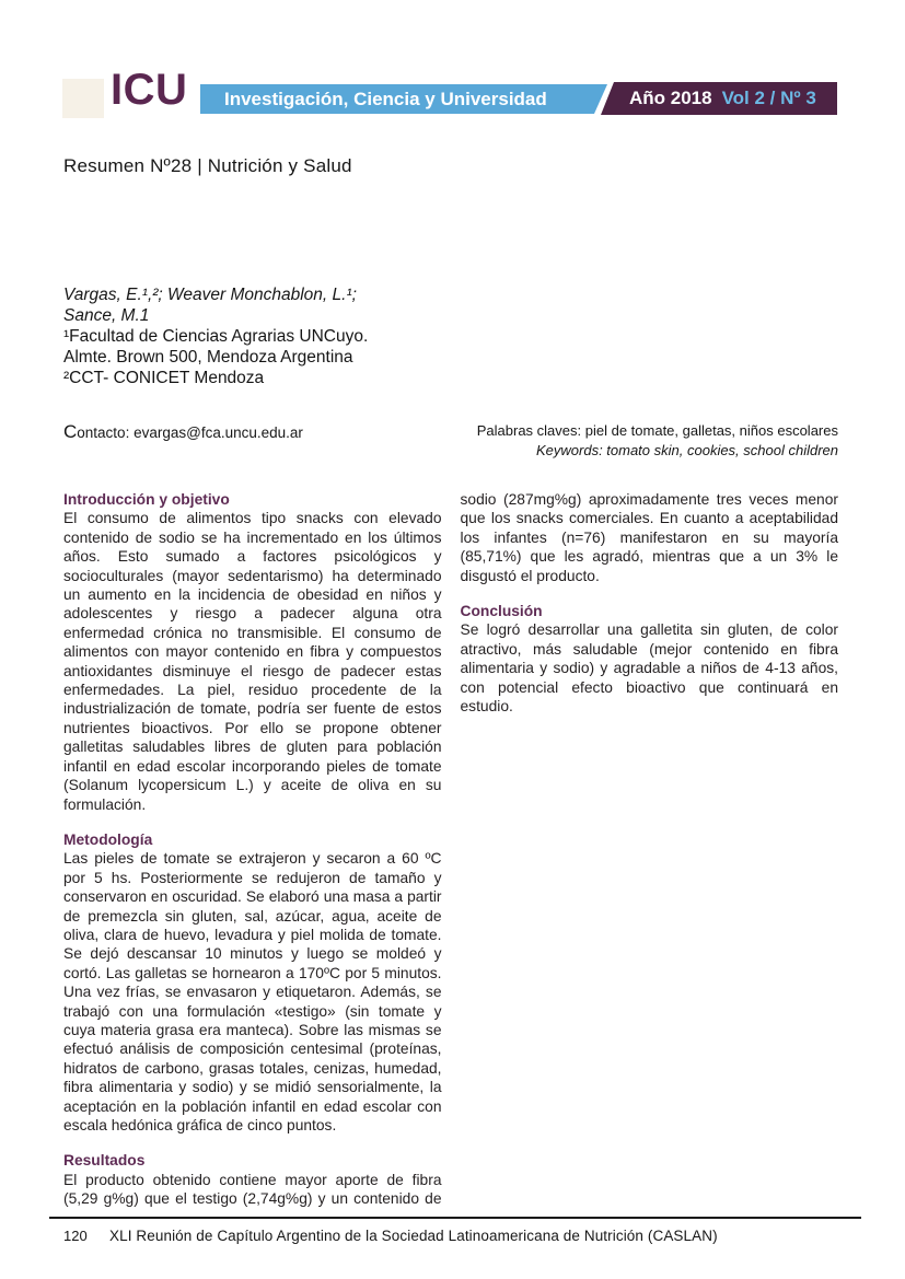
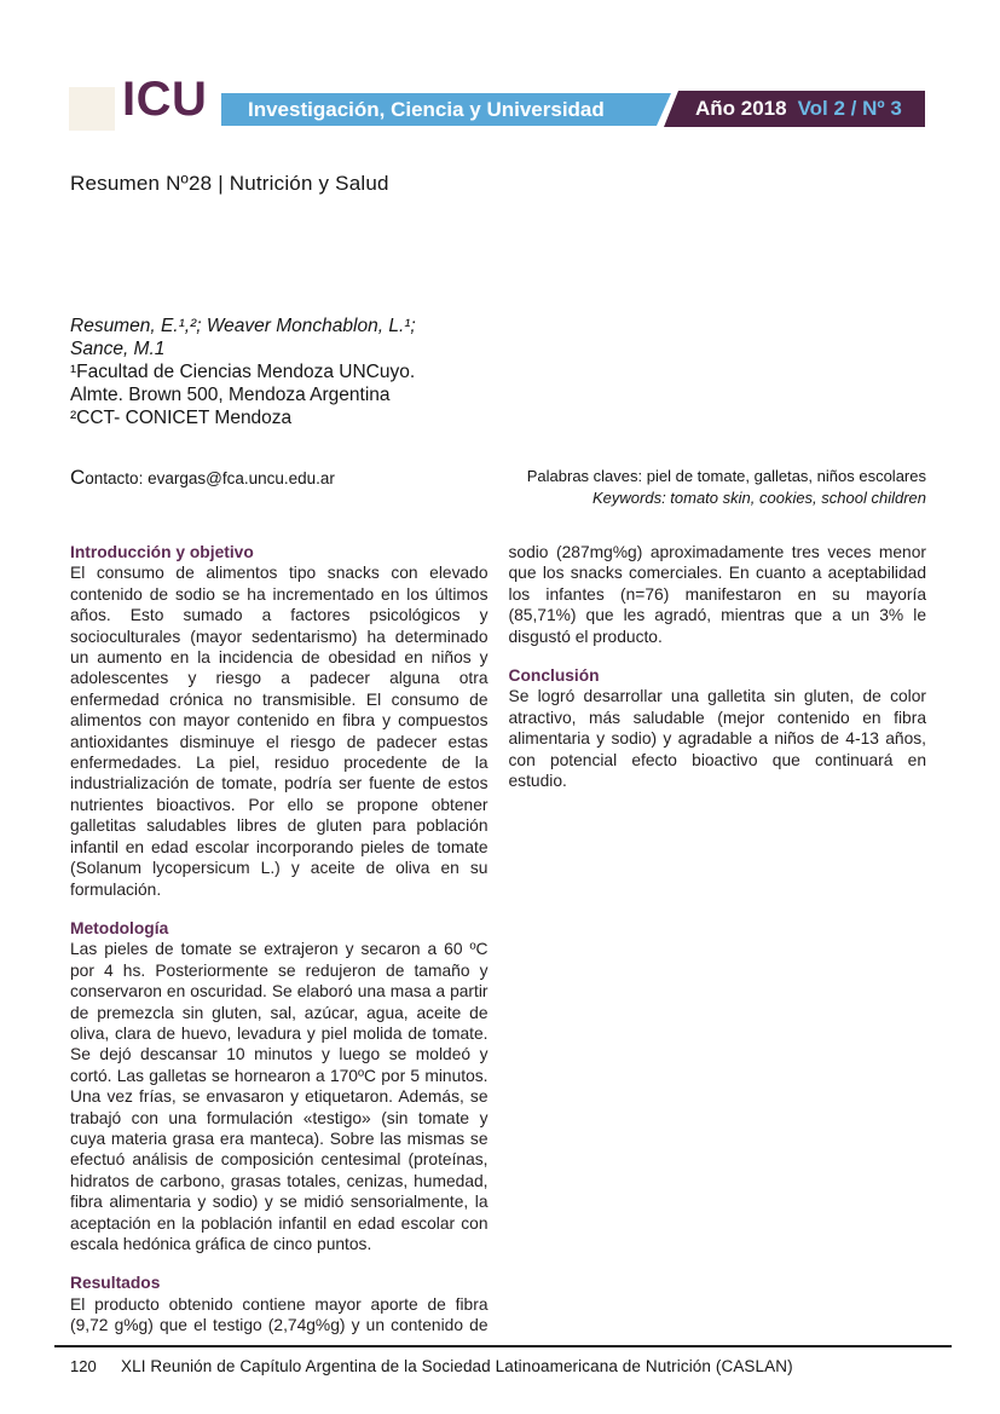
  ICU
  Investigación, Ciencia y Universidad
  Año 2018
  Vol 2 / Nº 3
  Resumen Nº28 | Nutrición y Salud
- Vargas, E.¹,²; Weaver Monchablon, L.¹;
+ Resumen, E.¹,²; Weaver Monchablon, L.¹;
  Sance, M.1
- ¹Facultad de Ciencias Agrarias UNCuyo.
+ ¹Facultad de Ciencias Mendoza UNCuyo.
  Almte. Brown 500, Mendoza Argentina
  ²CCT- CONICET Mendoza
  Contacto: evargas@fca.uncu.edu.ar
  Palabras claves: piel de tomate, galletas, niños escolares
  Keywords: tomato skin, cookies, school children
  Introducción y objetivo
  El consumo de alimentos tipo snacks con elevado contenido de sodio se ha incrementado en los últimos años. Esto sumado a factores psicológicos y socioculturales (mayor sedentarismo) ha determinado un aumento en la incidencia de obesidad en niños y adolescentes y riesgo a padecer alguna otra enfermedad crónica no transmisible. El consumo de alimentos con mayor contenido en fibra y compuestos antioxidantes disminuye el riesgo de padecer estas enfermedades. La piel, residuo procedente de la industrialización de tomate, podría ser fuente de estos nutrientes bioactivos. Por ello se propone obtener galletitas saludables libres de gluten para población infantil en edad escolar incorporando pieles de tomate (Solanum lycopersicum L.) y aceite de oliva en su formulación.
  Metodología
- Las pieles de tomate se extrajeron y secaron a 60 ºC por 5 hs. Posteriormente se redujeron de tamaño y conservaron en oscuridad. Se elaboró una masa a partir de premezcla sin gluten, sal, azúcar, agua, aceite de oliva, clara de huevo, levadura y piel molida de tomate. Se dejó descansar 10 minutos y luego se moldeó y cortó. Las galletas se hornearon a 170ºC por 5 minutos. Una vez frías, se envasaron y etiquetaron. Además, se trabajó con una formulación «testigo» (sin tomate y cuya materia grasa era manteca). Sobre las mismas se efectuó análisis de composición centesimal (proteínas, hidratos de carbono, grasas totales, cenizas, humedad, fibra alimentaria y sodio) y se midió sensorialmente, la aceptación en la población infantil en edad escolar con escala hedónica gráfica de cinco puntos.
+ Las pieles de tomate se extrajeron y secaron a 60 ºC por 4 hs. Posteriormente se redujeron de tamaño y conservaron en oscuridad. Se elaboró una masa a partir de premezcla sin gluten, sal, azúcar, agua, aceite de oliva, clara de huevo, levadura y piel molida de tomate. Se dejó descansar 10 minutos y luego se moldeó y cortó. Las galletas se hornearon a 170ºC por 5 minutos. Una vez frías, se envasaron y etiquetaron. Además, se trabajó con una formulación «testigo» (sin tomate y cuya materia grasa era manteca). Sobre las mismas se efectuó análisis de composición centesimal (proteínas, hidratos de carbono, grasas totales, cenizas, humedad, fibra alimentaria y sodio) y se midió sensorialmente, la aceptación en la población infantil en edad escolar con escala hedónica gráfica de cinco puntos.
  Resultados
- El producto obtenido contiene mayor aporte de fibra (5,29 g%g) que el testigo (2,74g%g) y un contenido de sodio (287mg%g) aproximadamente tres veces menor que los snacks comerciales. En cuanto a aceptabilidad los infantes (n=76) manifestaron en su mayoría (85,71%) que les agradó, mientras que a un 3% le disgustó el producto.
+ El producto obtenido contiene mayor aporte de fibra (9,72 g%g) que el testigo (2,74g%g) y un contenido de sodio (287mg%g) aproximadamente tres veces menor que los snacks comerciales. En cuanto a aceptabilidad los infantes (n=76) manifestaron en su mayoría (85,71%) que les agradó, mientras que a un 3% le disgustó el producto.
  Conclusión
  Se logró desarrollar una galletita sin gluten, de color atractivo, más saludable (mejor contenido en fibra alimentaria y sodio) y agradable a niños de 4-13 años, con potencial efecto bioactivo que continuará en estudio.
  120
- XLI Reunión de Capítulo Argentino de la Sociedad Latinoamericana de Nutrición (CASLAN)
+ XLI Reunión de Capítulo Argentina de la Sociedad Latinoamericana de Nutrición (CASLAN)
